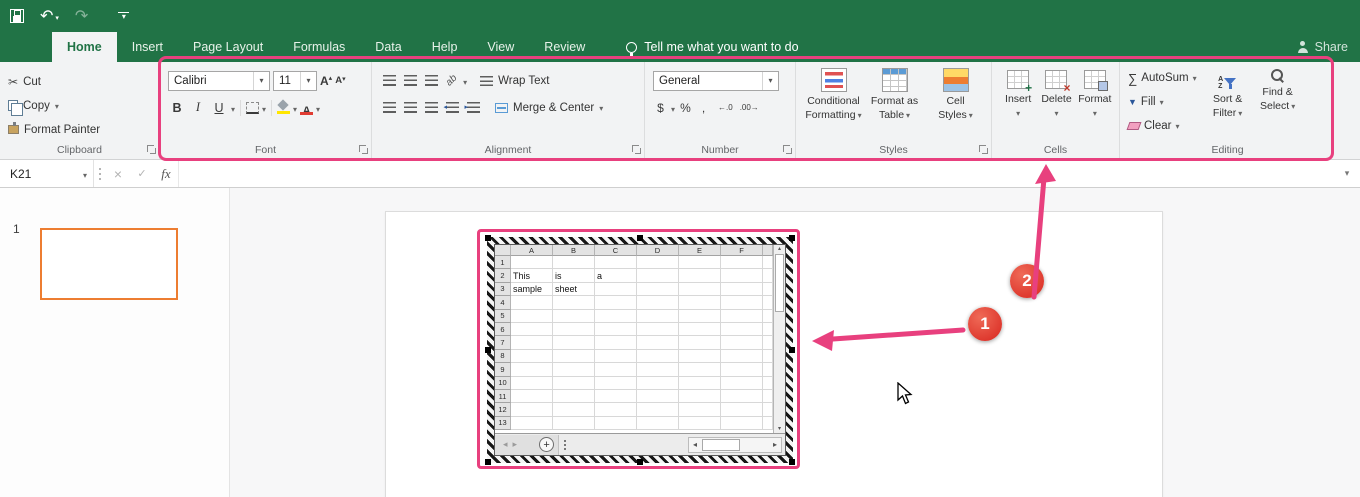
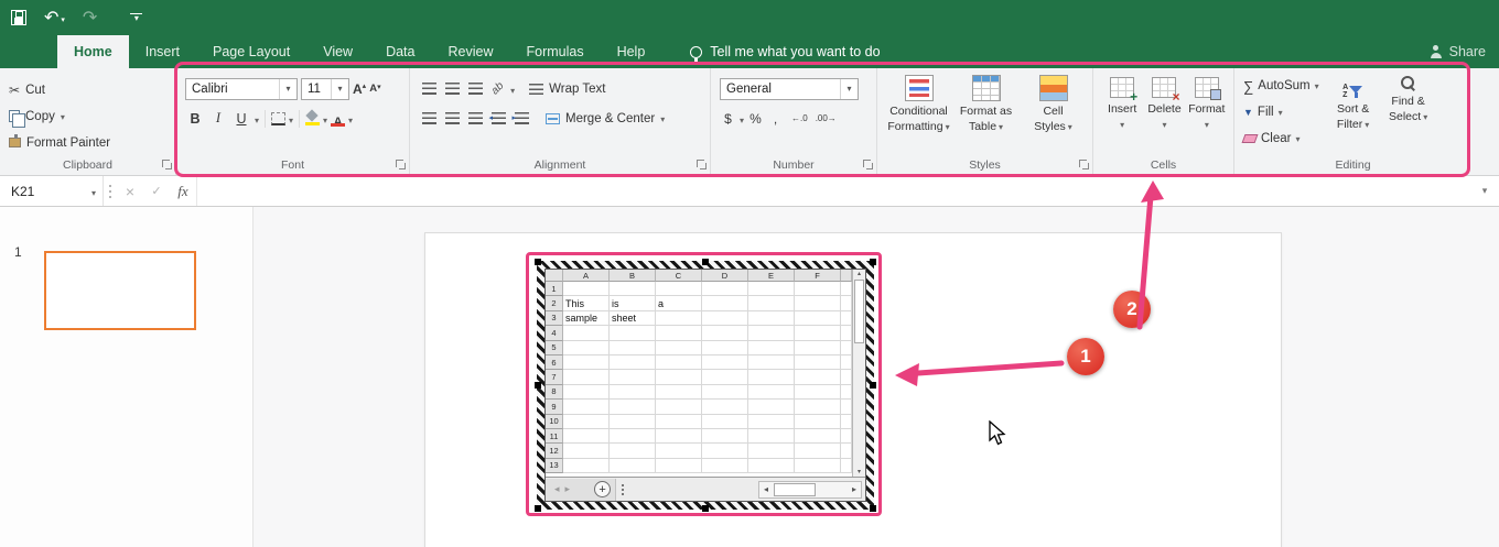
  Home
  Insert
  Page Layout
- Formulas
+ View
  Data
- Help
+ Review
- View
+ Formulas
- Review
+ Help
  Tell me what you want to do
  Share
  Cut
  Copy
  Format Painter
  Clipboard
  Calibri
  11
  A
  A
  B
  I
  U
  A
  Font
  Wrap Text
  Merge & Center
  Alignment
  General
  $
  %
  ,
  Number
  Conditional
  Formatting
  Format as
  Table
  Cell
  Styles
  Styles
  Insert
  Delete
  Format
  Cells
  AutoSum
  Fill
  Clear
  Sort &
  Filter
  Find &
  Select
  Editing
  K21
  fx
  1
  A
  B
  C
  D
  E
  F
  1
  2
  This
  is
  a
  3
  sample
  sheet
  4
  5
  6
  7
  8
  9
  10
  11
  12
  13
  ◂
  ▸
  +
  ◂
  ▸
  1
  2
